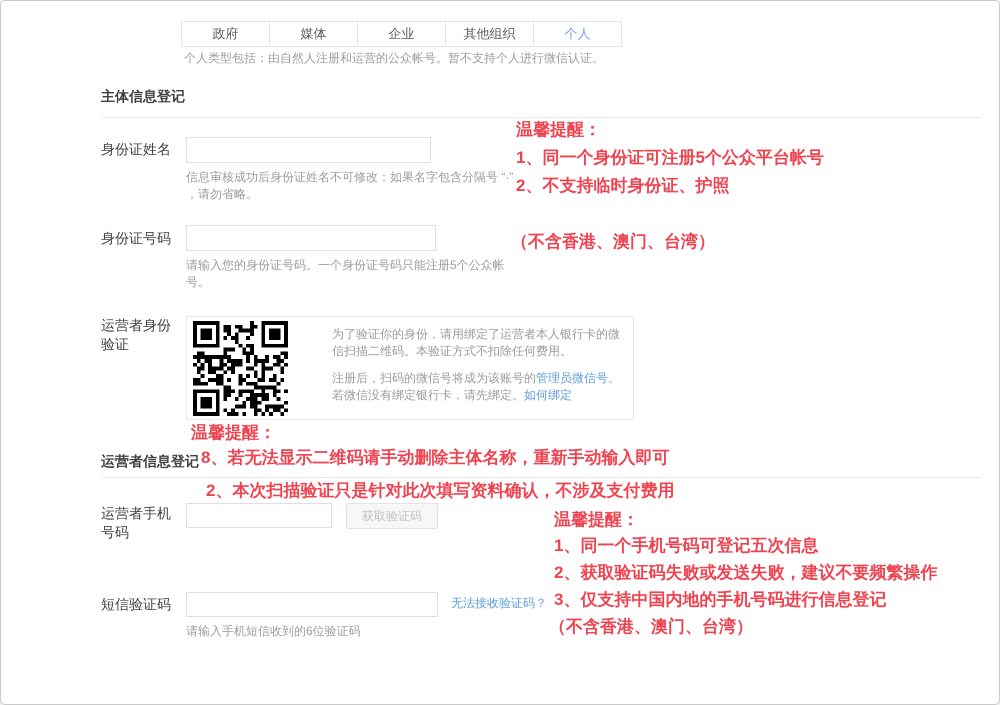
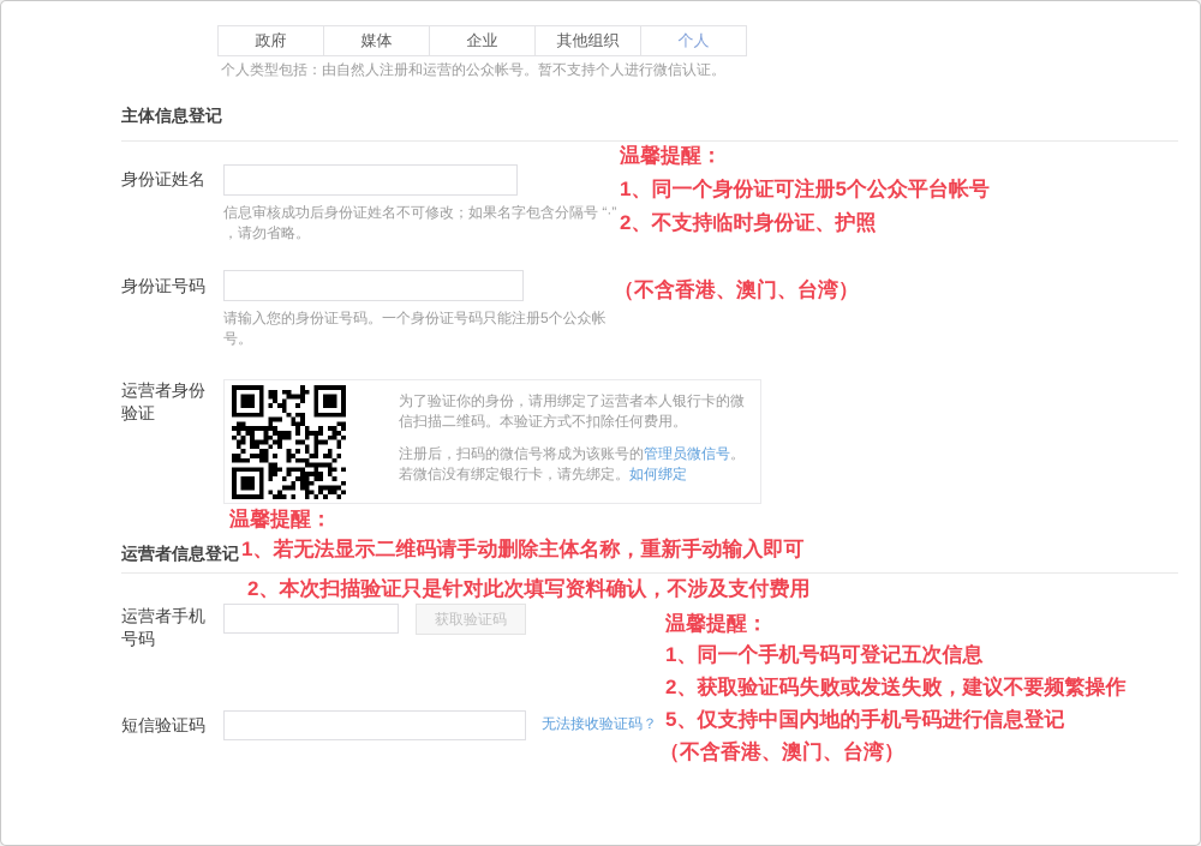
  政府
  媒体
  企业
  其他组织
  个人
  个人类型包括：由自然人注册和运营的公众帐号。暂不支持个人进行微信认证。
  主体信息登记
  身份证姓名
  信息审核成功后身份证姓名不可修改；如果名字包含分隔号 “·” ，请勿省略。
  身份证号码
  请输入您的身份证号码。一个身份证号码只能注册5个公众帐号。
  温馨提醒：
  1、同一个身份证可注册5个公众平台帐号
  2、不支持临时身份证、护照
  （不含香港、澳门、台湾）
  运营者身份验证
  为了验证你的身份，请用绑定了运营者本人银行卡的微信扫描二维码。本验证方式不扣除任何费用。
  注册后，扫码的微信号将成为该账号的管理员微信号。
  若微信没有绑定银行卡，请先绑定。如何绑定
  温馨提醒：
- 8、若无法显示二维码请手动删除主体名称，重新手动输入即可
+ 1、若无法显示二维码请手动删除主体名称，重新手动输入即可
  2、本次扫描验证只是针对此次填写资料确认，不涉及支付费用
  运营者信息登记
  运营者手机号码
  获取验证码
  温馨提醒：
  1、同一个手机号码可登记五次信息
  2、获取验证码失败或发送失败，建议不要频繁操作
- 3、仅支持中国内地的手机号码进行信息登记
+ 5、仅支持中国内地的手机号码进行信息登记
  （不含香港、澳门、台湾）
  短信验证码
  无法接收验证码？
- 请输入手机短信收到的6位验证码
